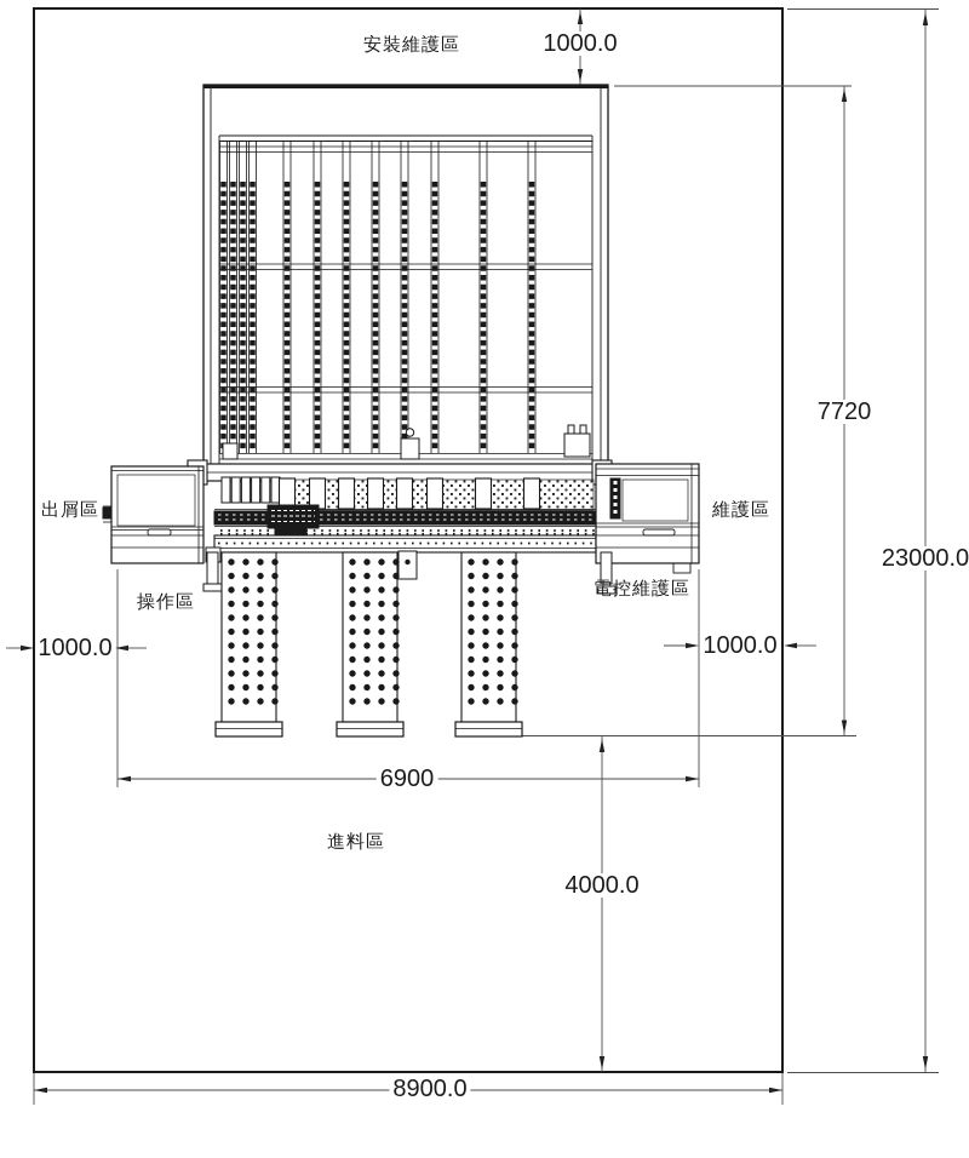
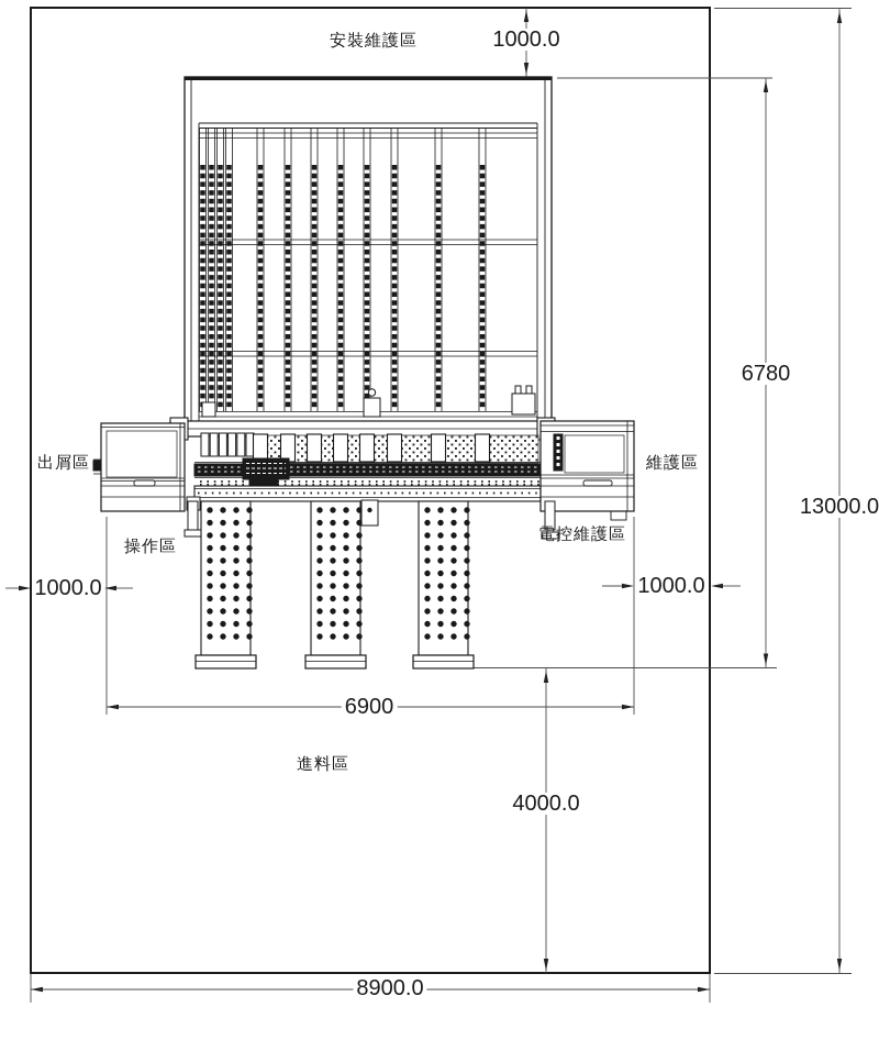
  安裝維護區
  1000.0
- 7720
+ 6780
- 23000.0
+ 13000.0
  出屑區
  維護區
  操作區
  電控維護區
  1000.0
  1000.0
  6900
  4000.0
  進料區
  8900.0
